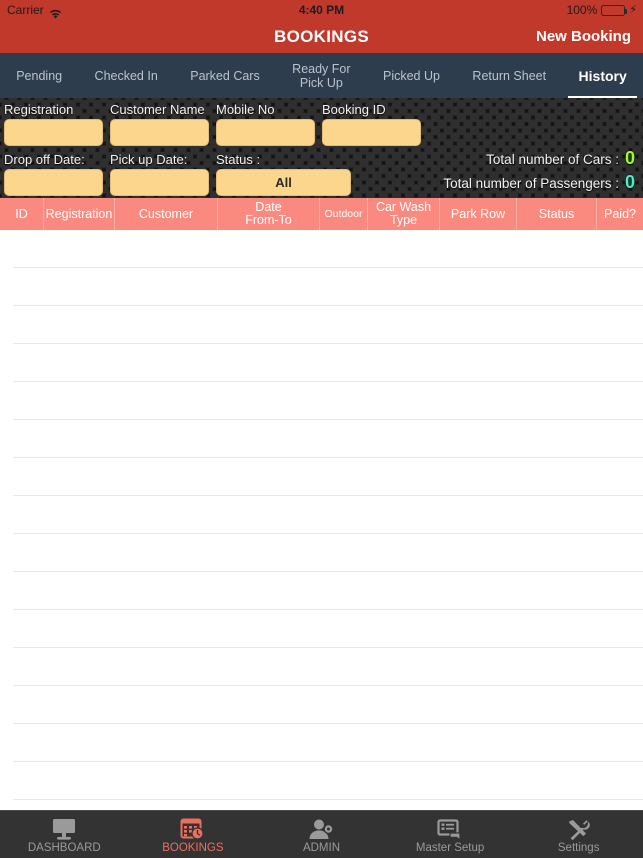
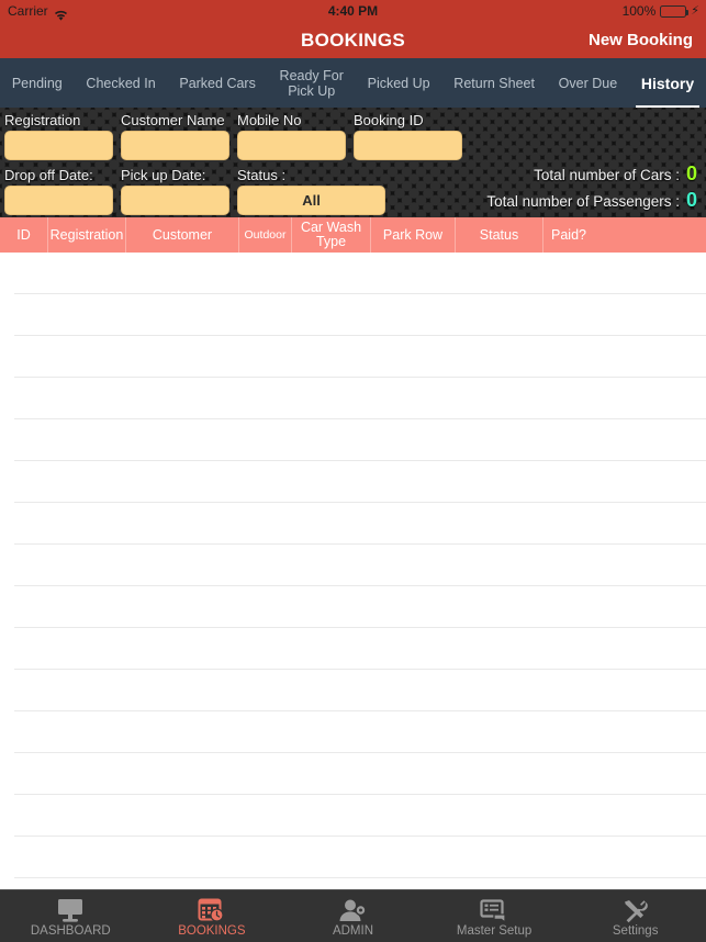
  Carrier
  4:40 PM
  100%
  ⚡
  BOOKINGS
  New Booking
  Pending
  Checked In
  Parked Cars
  Ready For
  Pick Up
  Picked Up
  Return Sheet
+ Over Due
  History
  Registration
  Customer Name
  Mobile No
  Booking ID
  Drop off Date:
  Pick up Date:
  Status :
  All
  Total number of Cars :
  0
  Total number of Passengers :
  0
  ID
  Registration
  Customer
- Date
- From-To
  Outdoor
  Car Wash
  Type
  Park Row
  Status
  Paid?
  DASHBOARD
  BOOKINGS
  ADMIN
  Master Setup
  Settings
